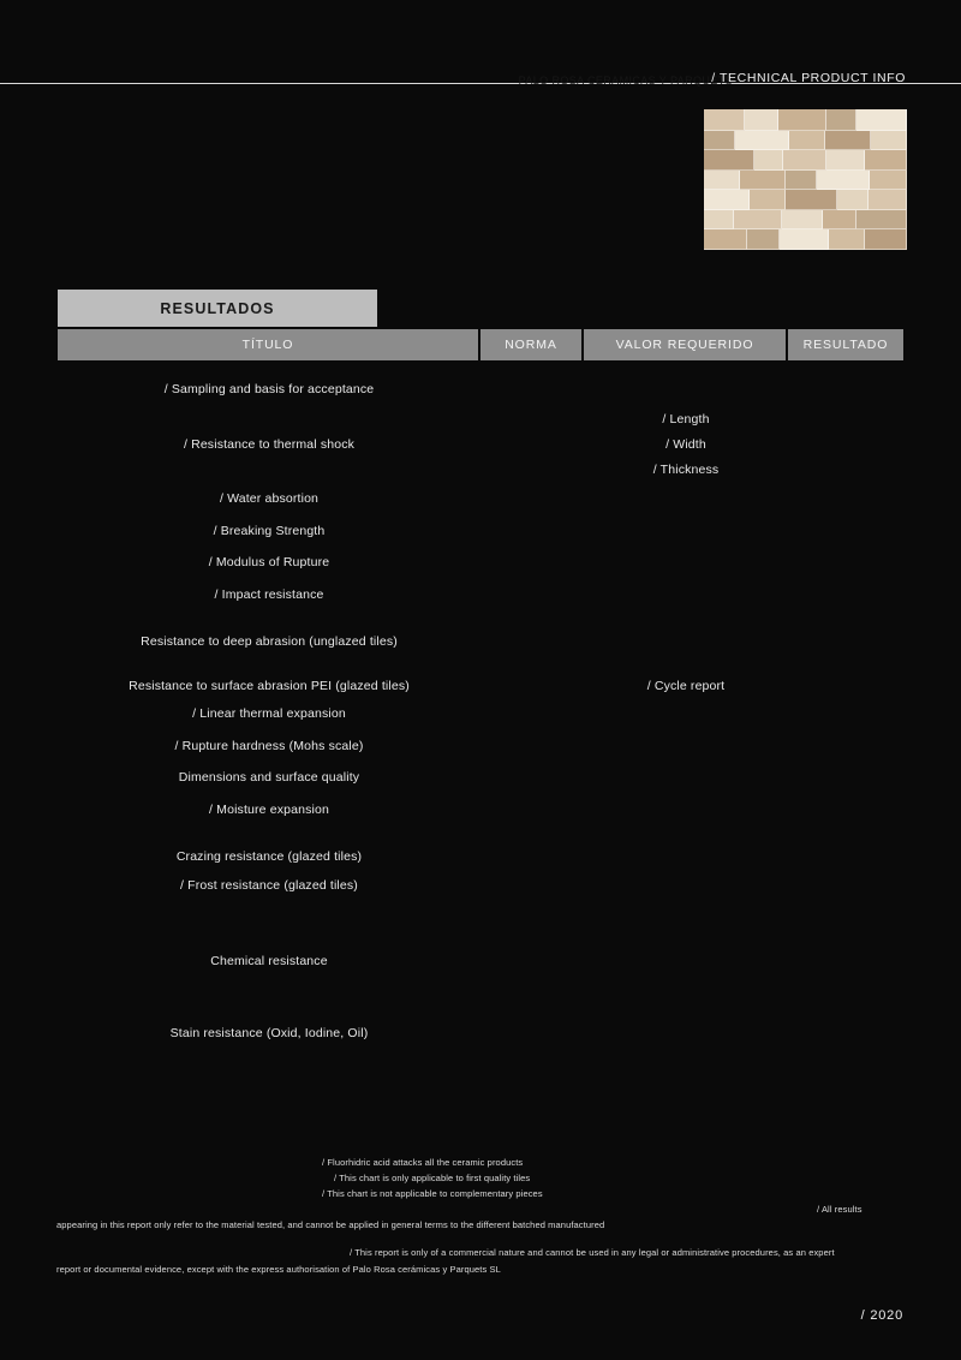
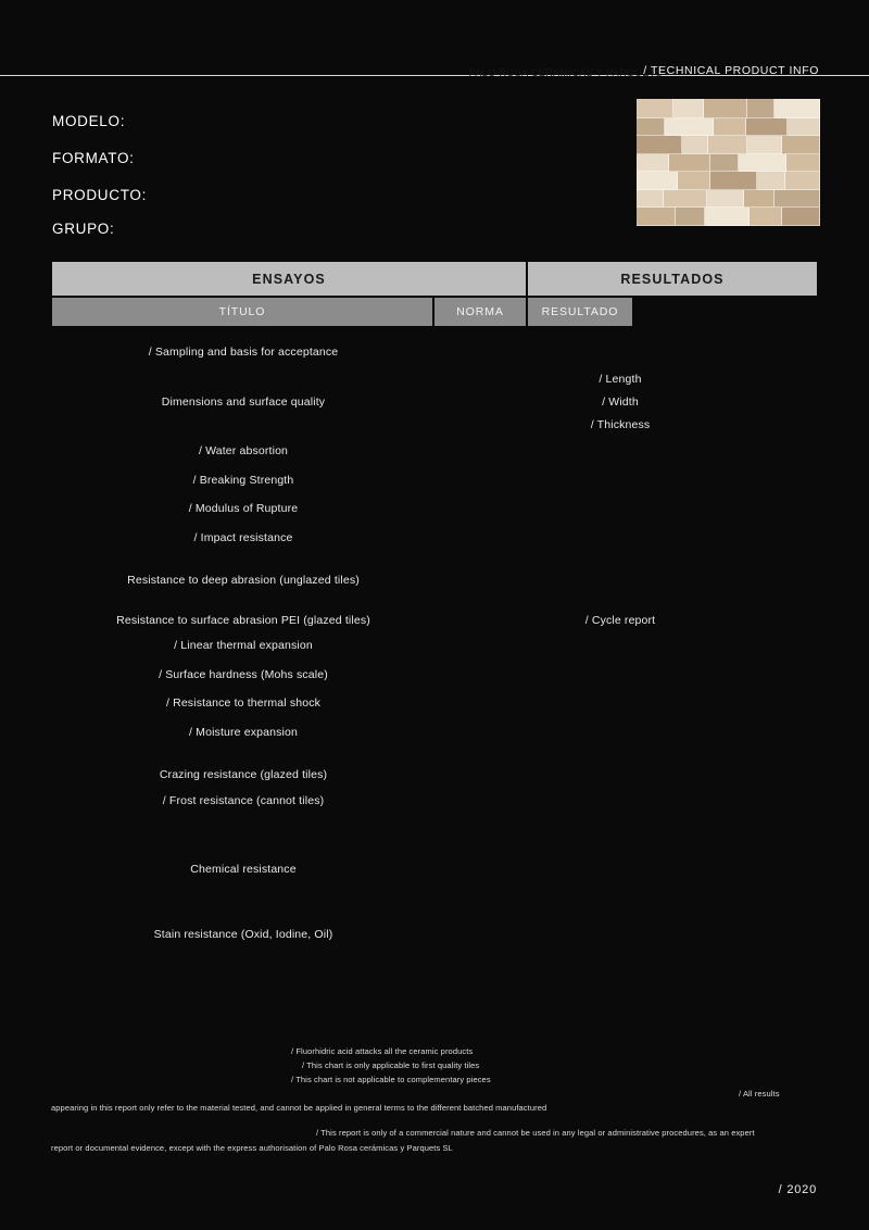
  PALO ROSA CERAMICAS Y PARQUETS
  / TECHNICAL PRODUCT INFO
+ MODELO:
+ FORMATO:
+ PRODUCTO:
+ GRUPO:
+ ENSAYOS
  RESULTADOS
  TÍTULO
  NORMA
- VALOR REQUERIDO
  RESULTADO
  / Sampling and basis for acceptance
  / Length
- / Resistance to thermal shock
+ Dimensions and surface quality
  / Width
  / Thickness
  / Water absortion
  / Breaking Strength
  / Modulus of Rupture
  / Impact resistance
  Resistance to deep abrasion (unglazed tiles)
  Resistance to surface abrasion PEI (glazed tiles)
  / Cycle report
  / Linear thermal expansion
- / Rupture hardness (Mohs scale)
+ / Surface hardness (Mohs scale)
- Dimensions and surface quality
+ / Resistance to thermal shock
  / Moisture expansion
  Crazing resistance (glazed tiles)
- / Frost resistance (glazed tiles)
+ / Frost resistance (cannot tiles)
  Chemical resistance
  Stain resistance (Oxid, Iodine, Oil)
  / Fluorhidric acid attacks all the ceramic products
  / This chart is only applicable to first quality tiles
  / This chart is not applicable to complementary pieces
  / All results
  appearing in this report only refer to the material tested, and cannot be applied in general terms to the different batched manufactured
  / This report is only of a commercial nature and cannot be used in any legal or administrative procedures, as an expert
  report or documental evidence, except with the express authorisation of Palo Rosa cerámicas y Parquets SL
  / 2020
